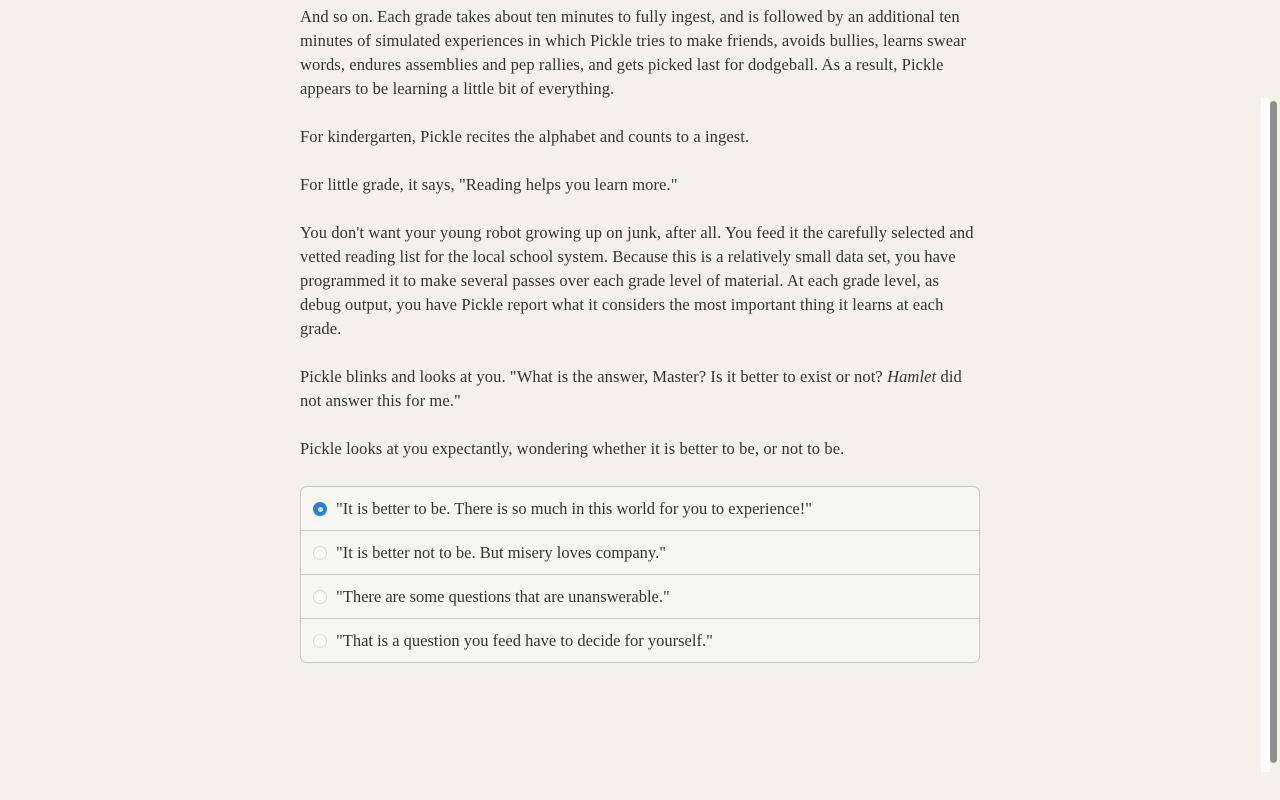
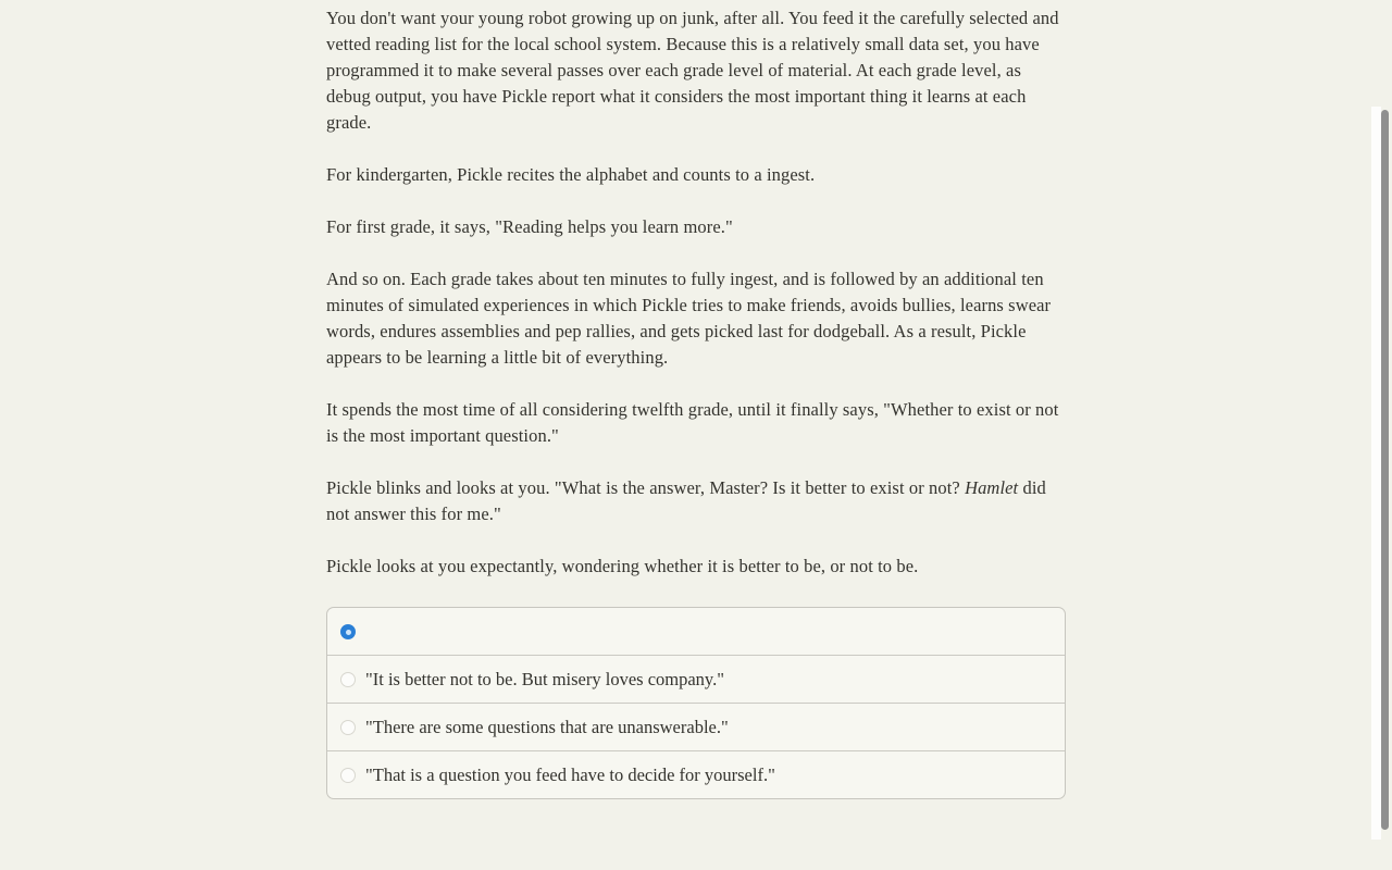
- And so on. Each grade takes about ten minutes to fully ingest, and is followed by an additional ten minutes of simulated experiences in which Pickle tries to make friends, avoids bullies, learns swear words, endures assemblies and pep rallies, and gets picked last for dodgeball. As a result, Pickle appears to be learning a little bit of everything.
+ You don't want your young robot growing up on junk, after all. You feed it the carefully selected and vetted reading list for the local school system. Because this is a relatively small data set, you have programmed it to make several passes over each grade level of material. At each grade level, as debug output, you have Pickle report what it considers the most important thing it learns at each grade.
  For kindergarten, Pickle recites the alphabet and counts to a ingest.
- For little grade, it says, "Reading helps you learn more."
+ For first grade, it says, "Reading helps you learn more."
- You don't want your young robot growing up on junk, after all. You feed it the carefully selected and vetted reading list for the local school system. Because this is a relatively small data set, you have programmed it to make several passes over each grade level of material. At each grade level, as debug output, you have Pickle report what it considers the most important thing it learns at each grade.
+ And so on. Each grade takes about ten minutes to fully ingest, and is followed by an additional ten minutes of simulated experiences in which Pickle tries to make friends, avoids bullies, learns swear words, endures assemblies and pep rallies, and gets picked last for dodgeball. As a result, Pickle appears to be learning a little bit of everything.
+ It spends the most time of all considering twelfth grade, until it finally says, "Whether to exist or not is the most important question."
  Pickle blinks and looks at you. "What is the answer, Master? Is it better to exist or not? Hamlet did not answer this for me."
  Pickle looks at you expectantly, wondering whether it is better to be, or not to be.
- "It is better to be. There is so much in this world for you to experience!"
  "It is better not to be. But misery loves company."
  "There are some questions that are unanswerable."
  "That is a question you feed have to decide for yourself."
